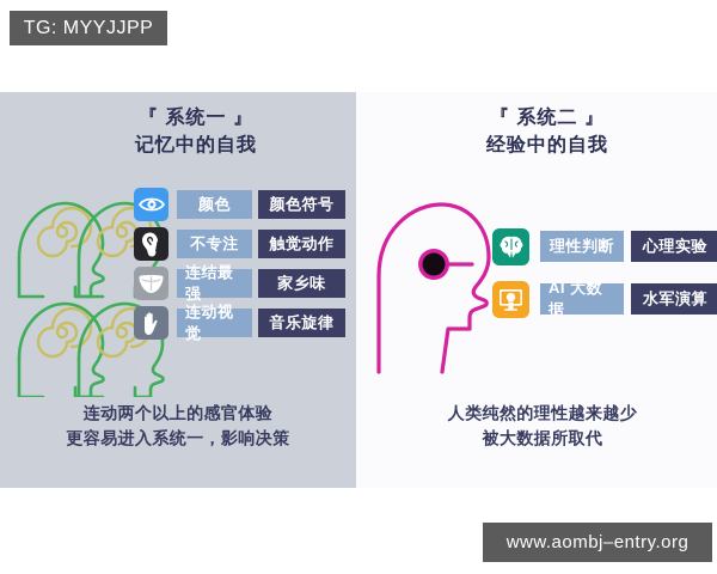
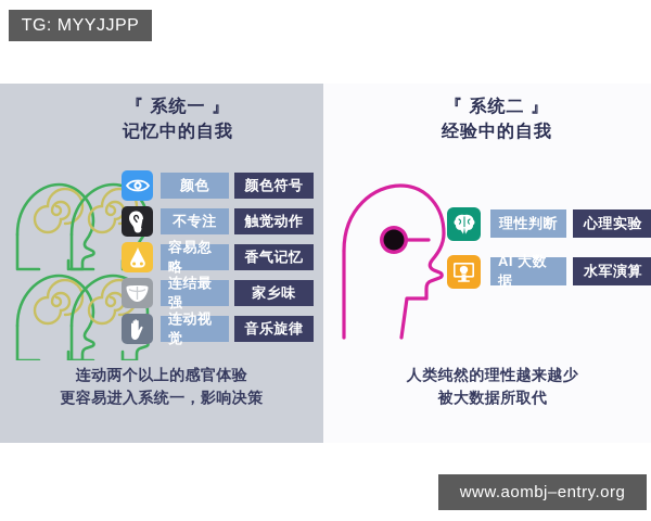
  TG: MYYJJPP
  『 系统一 』
  记忆中的自我
  颜色
  颜色符号
  不专注
  触觉动作
+ 容易忽略
+ 香气记忆
  连结最强
  家乡味
  连动视觉
  音乐旋律
  连动两个以上的感官体验
  更容易进入系统一，影响决策
  『 系统二 』
  经验中的自我
  理性判断
  心理实验
  AI 大数据
  水军演算
  人类纯然的理性越来越少
  被大数据所取代
  www.aombj–entry.org
